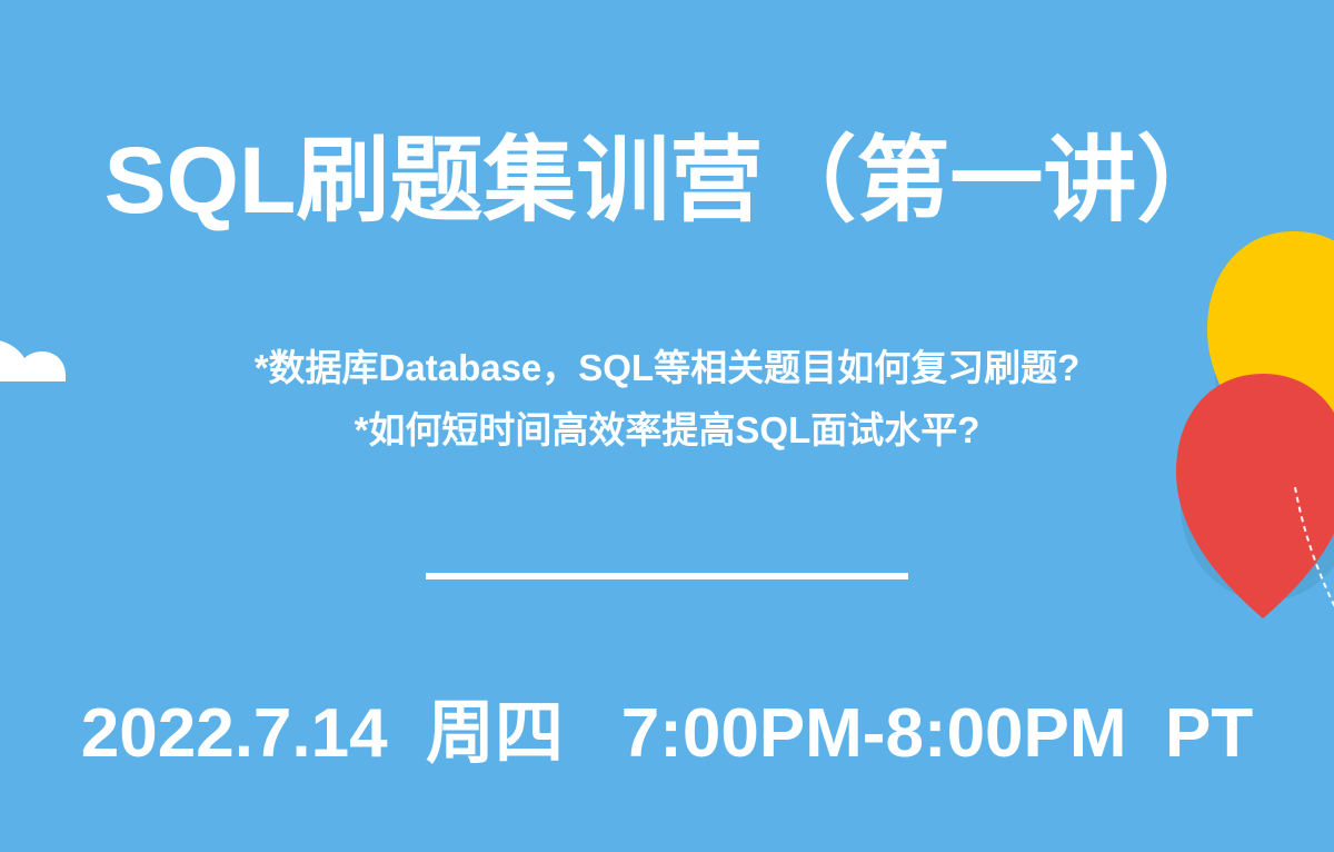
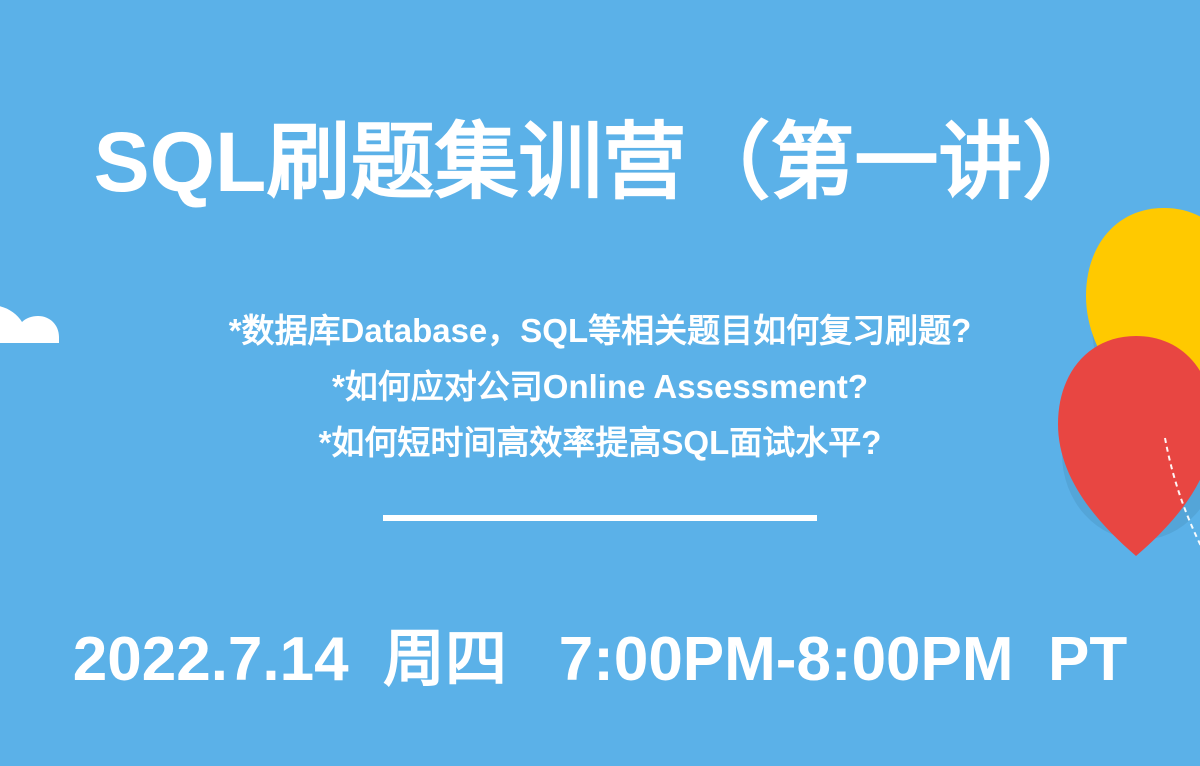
  SQL刷题集训营（第一讲）
  *数据库Database，SQL等相关题目如何复习刷题?
+ *如何应对公司Online Assessment?
  *如何短时间高效率提高SQL面试水平?
  2022.7.14 周四 7:00PM-8:00PM PT
